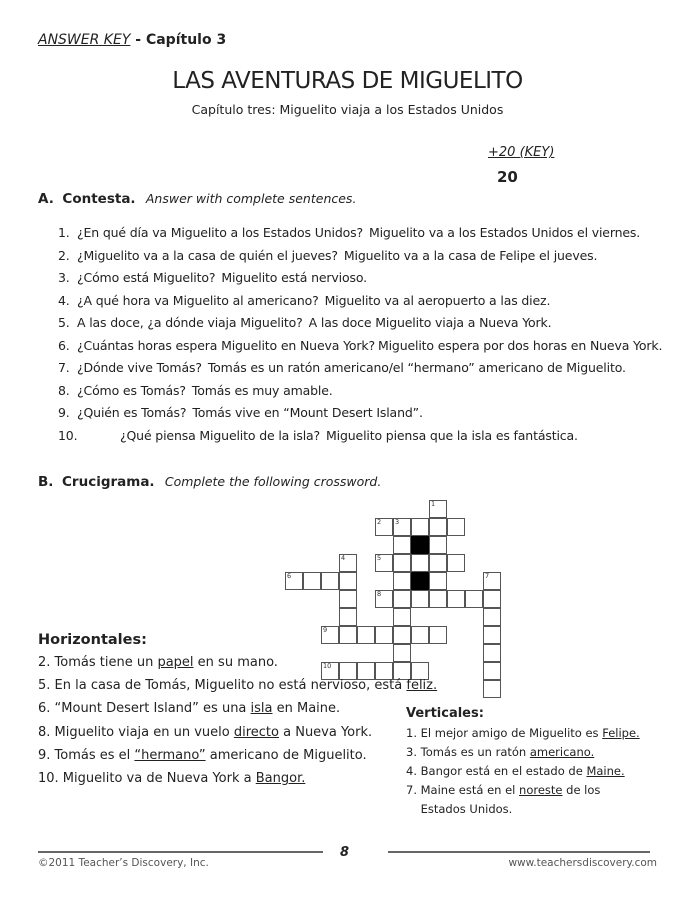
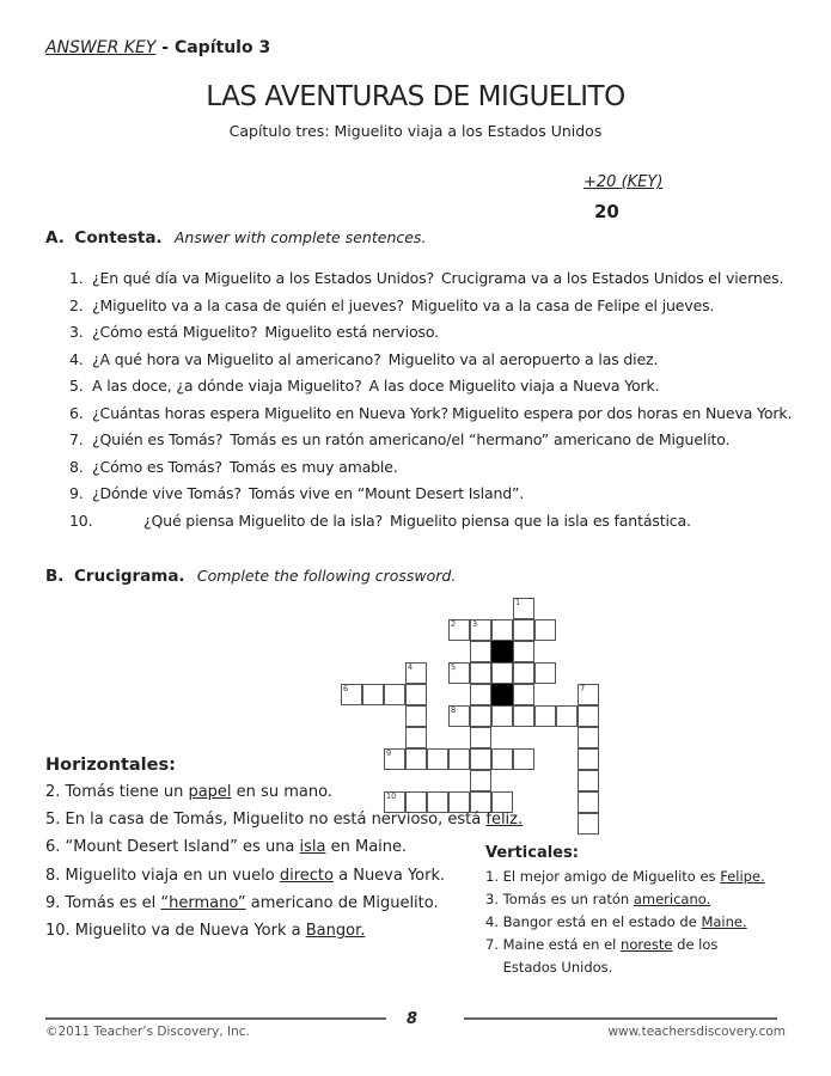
  ANSWER KEY - Capítulo 3
  LAS AVENTURAS DE MIGUELITO
  Capítulo tres: Miguelito viaja a los Estados Unidos
  +20 (KEY)
  20
  A. Contesta. Answer with complete sentences.
- 1. ¿En qué día va Miguelito a los Estados Unidos? Miguelito va a los Estados Unidos el viernes.
+ 1. ¿En qué día va Miguelito a los Estados Unidos? Crucigrama va a los Estados Unidos el viernes.
  2. ¿Miguelito va a la casa de quién el jueves? Miguelito va a la casa de Felipe el jueves.
  3. ¿Cómo está Miguelito? Miguelito está nervioso.
  4. ¿A qué hora va Miguelito al americano? Miguelito va al aeropuerto a las diez.
  5. A las doce, ¿a dónde viaja Miguelito? A las doce Miguelito viaja a Nueva York.
  6. ¿Cuántas horas espera Miguelito en Nueva York? Miguelito espera por dos horas en Nueva York.
- 7. ¿Dónde vive Tomás? Tomás es un ratón americano/el “hermano” americano de Miguelito.
+ 7. ¿Quién es Tomás? Tomás es un ratón americano/el “hermano” americano de Miguelito.
  8. ¿Cómo es Tomás? Tomás es muy amable.
- 9. ¿Quién es Tomás? Tomás vive en “Mount Desert Island”.
+ 9. ¿Dónde vive Tomás? Tomás vive en “Mount Desert Island”.
  10. ¿Qué piensa Miguelito de la isla? Miguelito piensa que la isla es fantástica.
  B. Crucigrama. Complete the following crossword.
  1
  2
  3
  4
  5
  6
  7
  8
  9
  10
  Horizontales:
  2. Tomás tiene un papel en su mano.
  5. En la casa de Tomás, Miguelito no está nervioso, está feliz.
  6. “Mount Desert Island” es una isla en Maine.
  8. Miguelito viaja en un vuelo directo a Nueva York.
  9. Tomás es el “hermano” americano de Miguelito.
  10. Miguelito va de Nueva York a Bangor.
  Verticales:
  1. El mejor amigo de Miguelito es Felipe.
  3. Tomás es un ratón americano.
  4. Bangor está en el estado de Maine.
  7. Maine está en el noreste de los
  Estados Unidos.
  8
  ©2011 Teacher’s Discovery, Inc.
  www.teachersdiscovery.com
